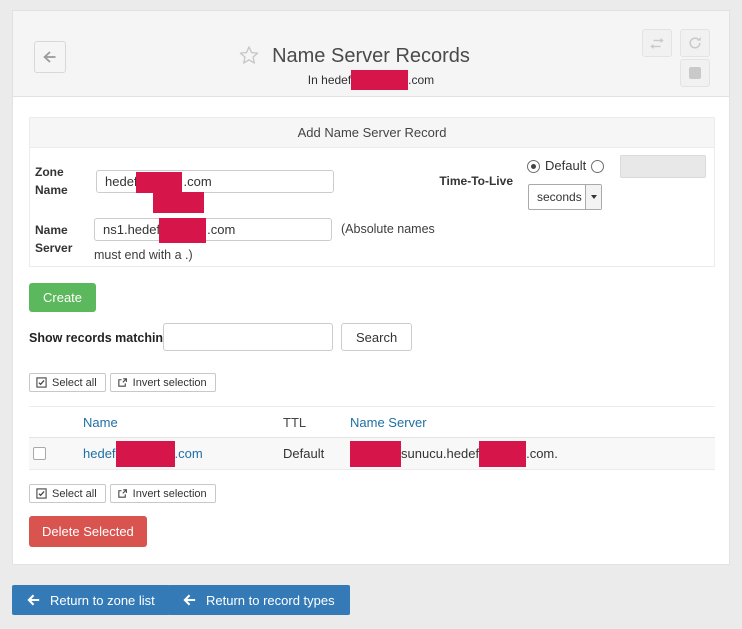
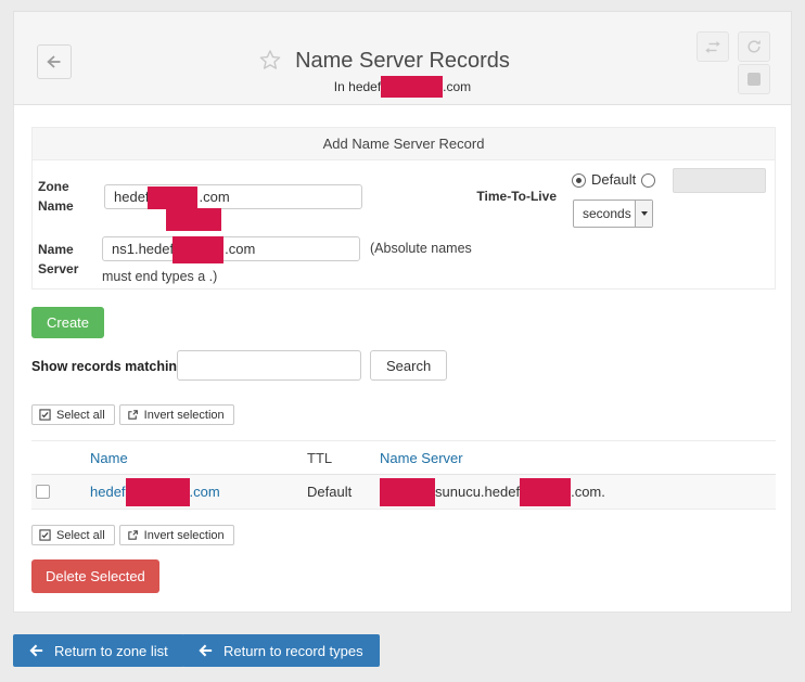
  Name Server Records
  In hedef
  .com
  Add Name Server Record
  Zone Name
  hede
  .com
  Time-To-Live
  Default
  seconds
  Name Server
  ns1.hede
  .com
  (Absolute names
- must end with a .)
+ must end types a .)
  Create
  Show records matchin
  Search
  Select all
  Invert selection
  Name
  TTL
  Name Server
  hedef
  .com
  Default
  sunucu.hedef
  .com.
  Select all
  Invert selection
  Delete Selected
  Return to zone list
  Return to record types
